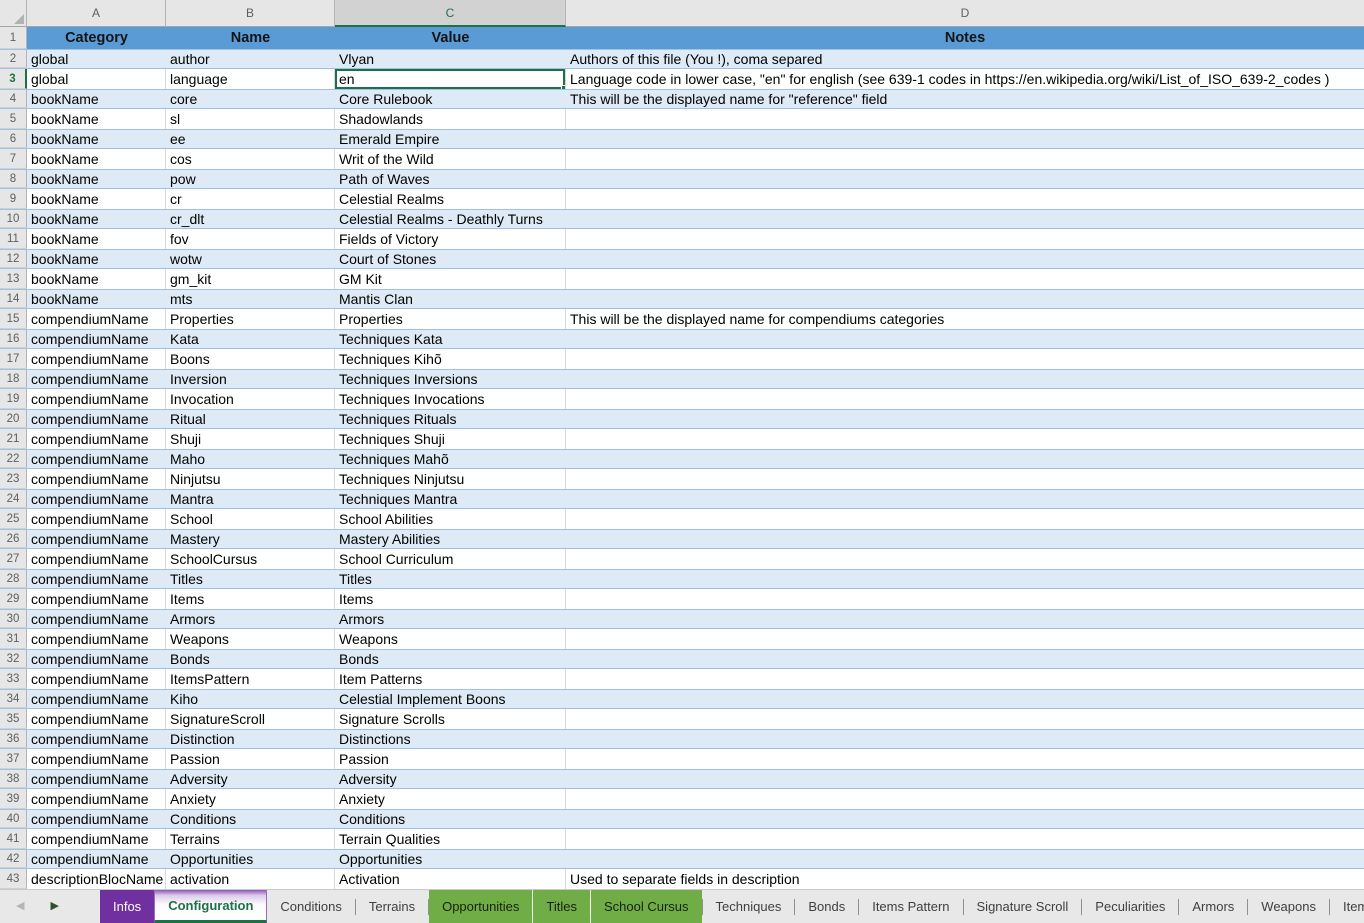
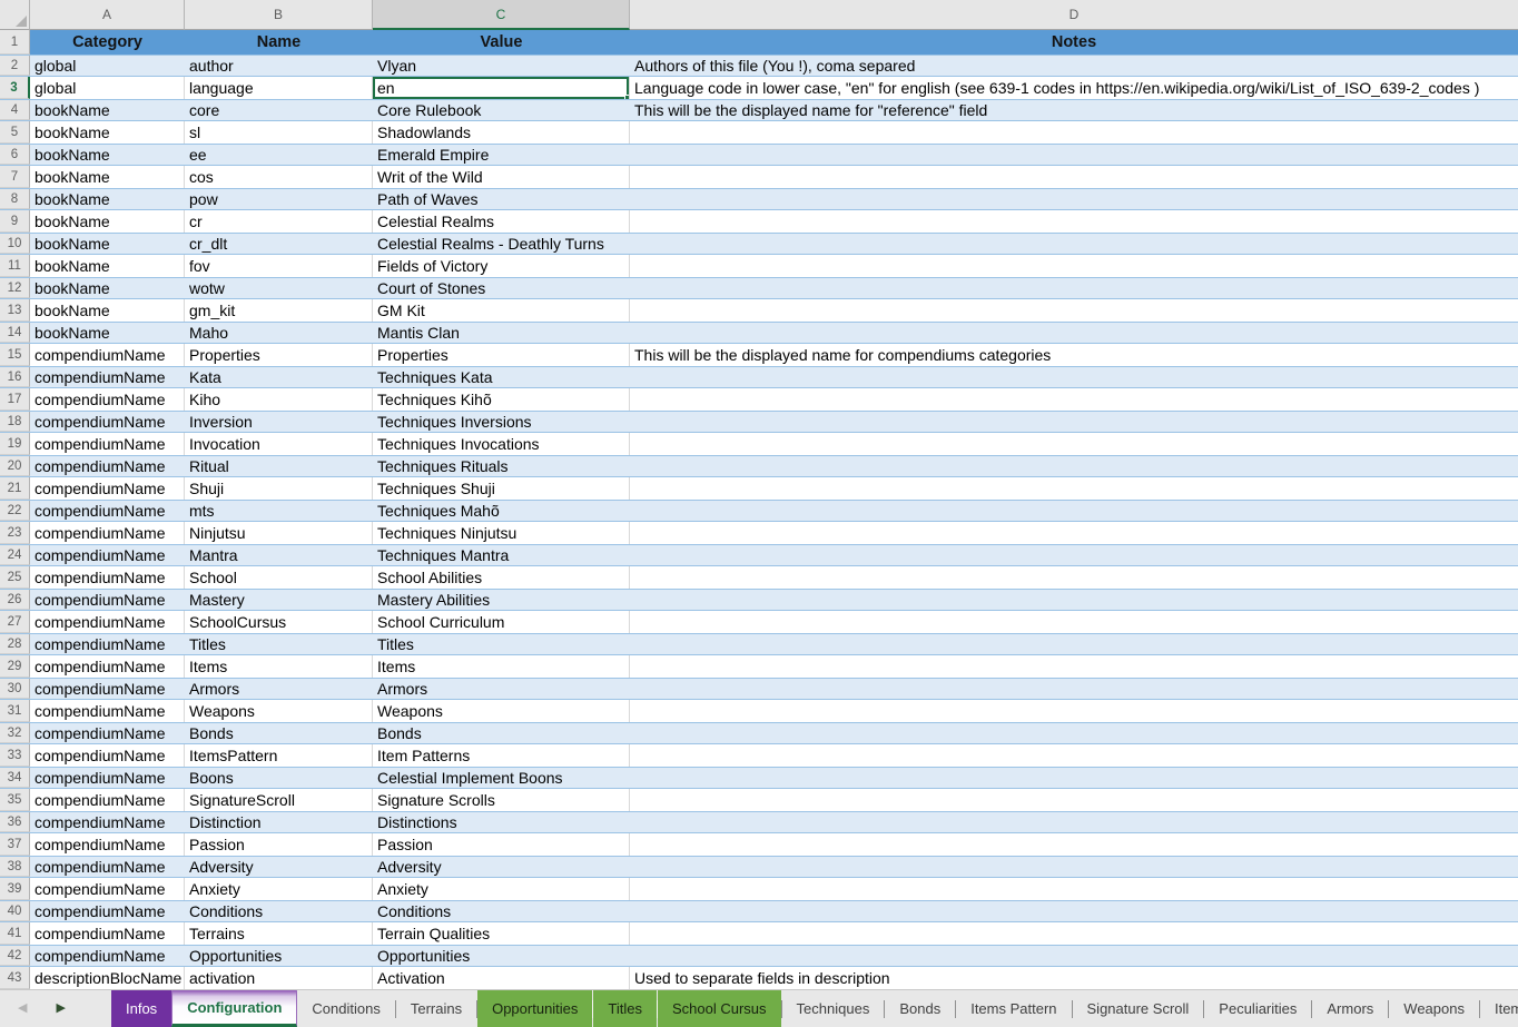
  A
  B
  C
  D
  1
  Category
  Name
  Value
  Notes
  2
  global
  author
  Vlyan
  Authors of this file (You !), coma separed
  3
  global
  language
  en
  Language code in lower case, "en" for english (see 639-1 codes in https://en.wikipedia.org/wiki/List_of_ISO_639-2_codes )
  4
  bookName
  core
  Core Rulebook
  This will be the displayed name for "reference" field
  5
  bookName
  sl
  Shadowlands
  6
  bookName
  ee
  Emerald Empire
  7
  bookName
  cos
  Writ of the Wild
  8
  bookName
  pow
  Path of Waves
  9
  bookName
  cr
  Celestial Realms
  10
  bookName
  cr_dlt
  Celestial Realms - Deathly Turns
  11
  bookName
  fov
  Fields of Victory
  12
  bookName
  wotw
  Court of Stones
  13
  bookName
  gm_kit
  GM Kit
  14
  bookName
- mts
+ Maho
  Mantis Clan
  15
  compendiumName
  Properties
  Properties
  This will be the displayed name for compendiums categories
  16
  compendiumName
  Kata
  Techniques Kata
  17
  compendiumName
- Boons
+ Kiho
  Techniques Kihõ
  18
  compendiumName
  Inversion
  Techniques Inversions
  19
  compendiumName
  Invocation
  Techniques Invocations
  20
  compendiumName
  Ritual
  Techniques Rituals
  21
  compendiumName
  Shuji
  Techniques Shuji
  22
  compendiumName
- Maho
+ mts
  Techniques Mahõ
  23
  compendiumName
  Ninjutsu
  Techniques Ninjutsu
  24
  compendiumName
  Mantra
  Techniques Mantra
  25
  compendiumName
  School
  School Abilities
  26
  compendiumName
  Mastery
  Mastery Abilities
  27
  compendiumName
  SchoolCursus
  School Curriculum
  28
  compendiumName
  Titles
  Titles
  29
  compendiumName
  Items
  Items
  30
  compendiumName
  Armors
  Armors
  31
  compendiumName
  Weapons
  Weapons
  32
  compendiumName
  Bonds
  Bonds
  33
  compendiumName
  ItemsPattern
  Item Patterns
  34
  compendiumName
- Kiho
+ Boons
  Celestial Implement Boons
  35
  compendiumName
  SignatureScroll
  Signature Scrolls
  36
  compendiumName
  Distinction
  Distinctions
  37
  compendiumName
  Passion
  Passion
  38
  compendiumName
  Adversity
  Adversity
  39
  compendiumName
  Anxiety
  Anxiety
  40
  compendiumName
  Conditions
  Conditions
  41
  compendiumName
  Terrains
  Terrain Qualities
  42
  compendiumName
  Opportunities
  Opportunities
  43
  descriptionBlocName
  activation
  Activation
  Used to separate fields in description
  ◀
  ▶
  Infos
  Configuration
  Conditions
  Terrains
  Opportunities
  Titles
  School Cursus
  Techniques
  Bonds
  Items Pattern
  Signature Scroll
  Peculiarities
  Armors
  Weapons
  Item
